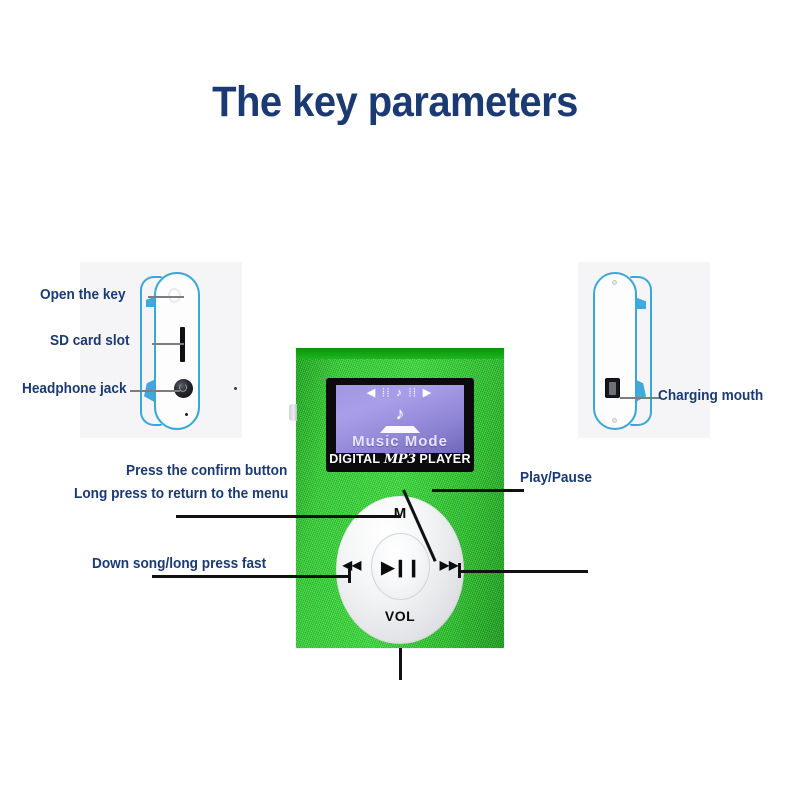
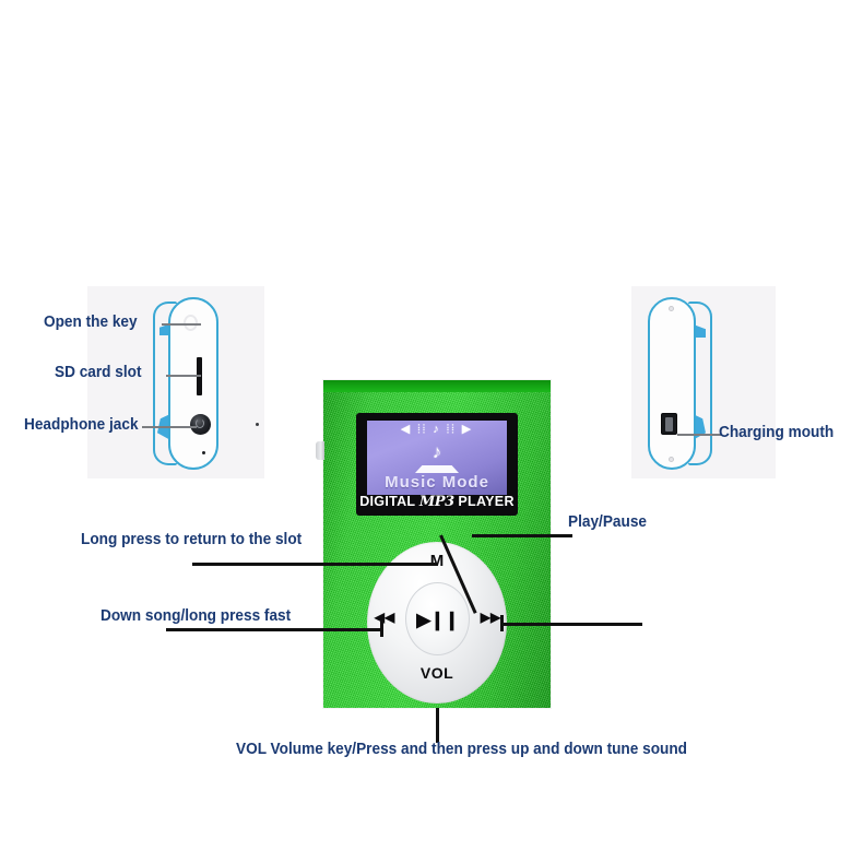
- The key parameters
  Open the key
  SD card slot
  Headphone jack
  Charging mouth
  ◀ ⦙⦙ ♪ ⦙⦙ ▶
  ♪
  Music Mode
  DIGITAL MP3 PLAYER
  M
  VOL
  ◀◀
  ▶▶
  ▶❙❙
- Press the confirm button
- Long press to return to the menu
+ Long press to return to the slot
  Play/Pause
  Down song/long press fast
+ VOL Volume key/Press and then press up and down tune sound
